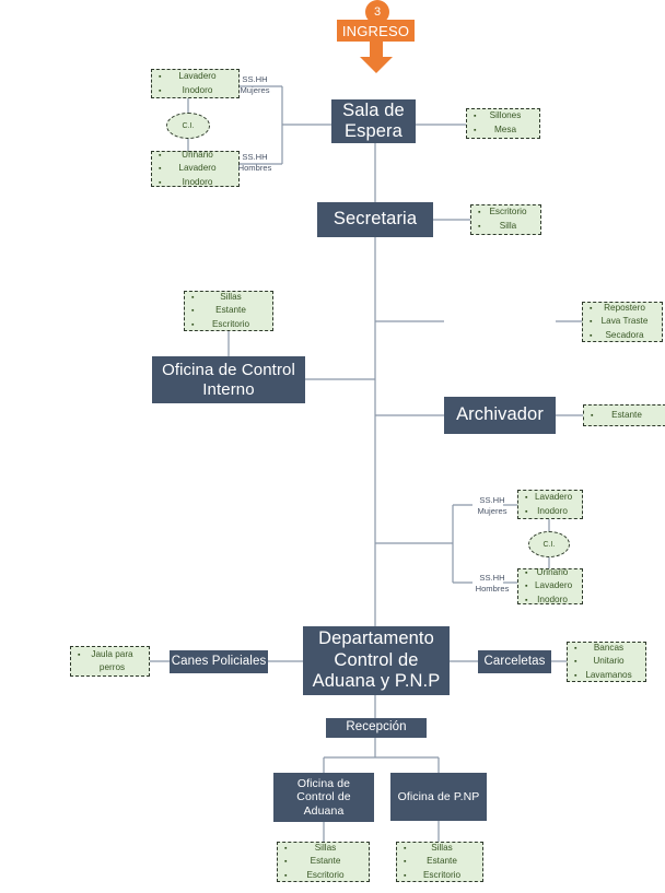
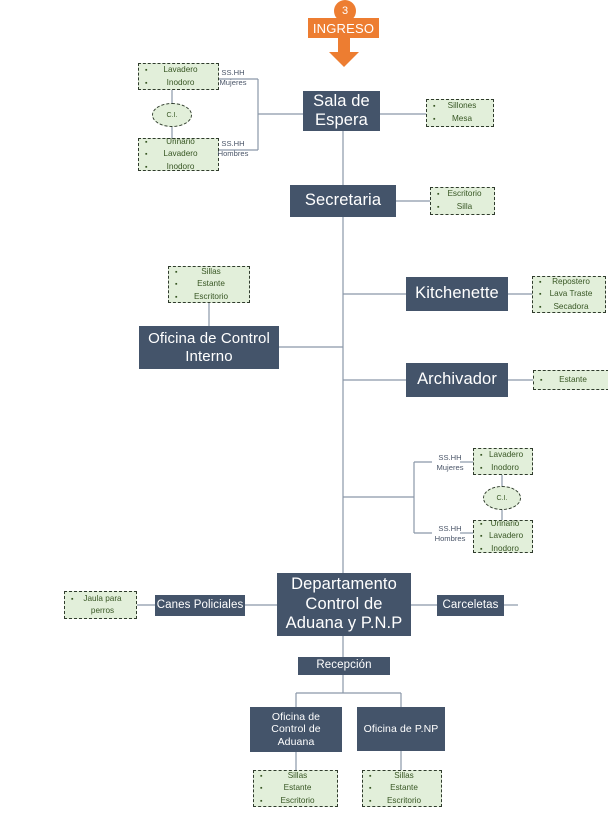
  3
  INGRESO
  Lavadero
  Inodoro
  Urinario
  Lavadero
  Inodoro
  SS.HH
  Mujeres
  SS.HH
  Hombres
  Sala de
  Espera
  Sillones
  Mesa
  Secretaria
  Escritorio
  Silla
  Sillas
  Estante
  Escritorio
  Oficina de Control
  Interno
+ Kitchenette
  Repostero
  Lava Traste
  Secadora
  Archivador
  Estante
  SS.HH
  Mujeres
  SS.HH
  Hombres
  Lavadero
  Inodoro
  Urinario
  Lavadero
  Inodoro
  Jaula para perros
  Canes Policiales
  Departamento
  Control de
  Aduana y P.N.P
  Carceletas
- Bancas
- Unitario
- Lavamanos
  Recepción
  Oficina de
  Control de
  Aduana
  Oficina de P.NP
  Sillas
  Estante
  Escritorio
  Sillas
  Estante
  Escritorio
